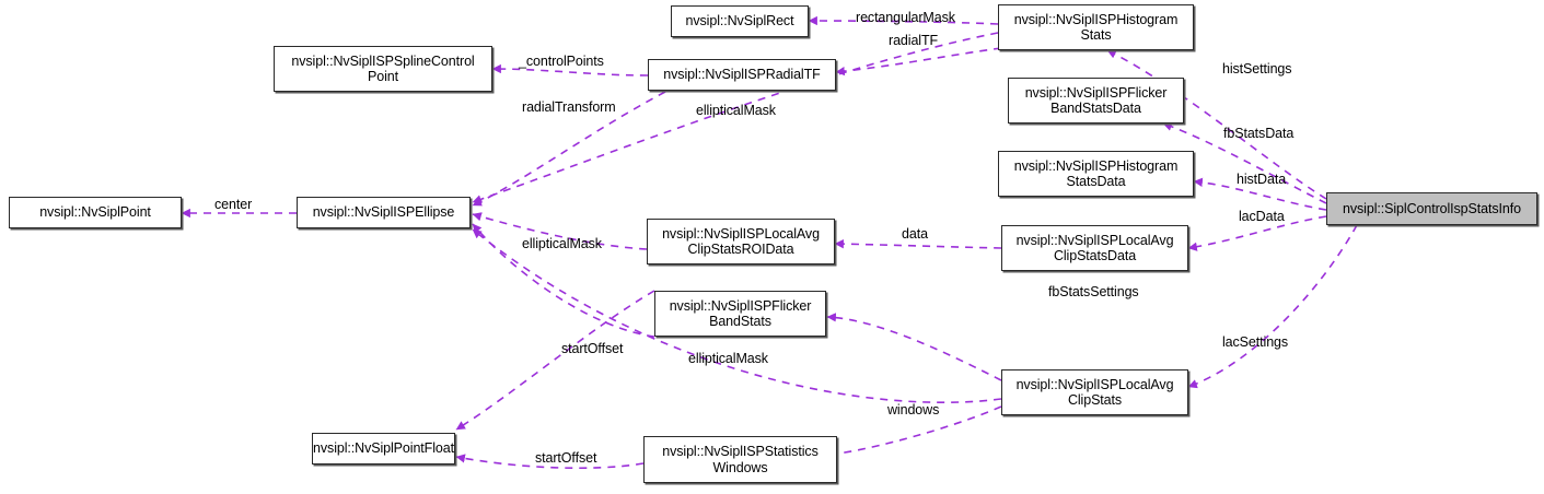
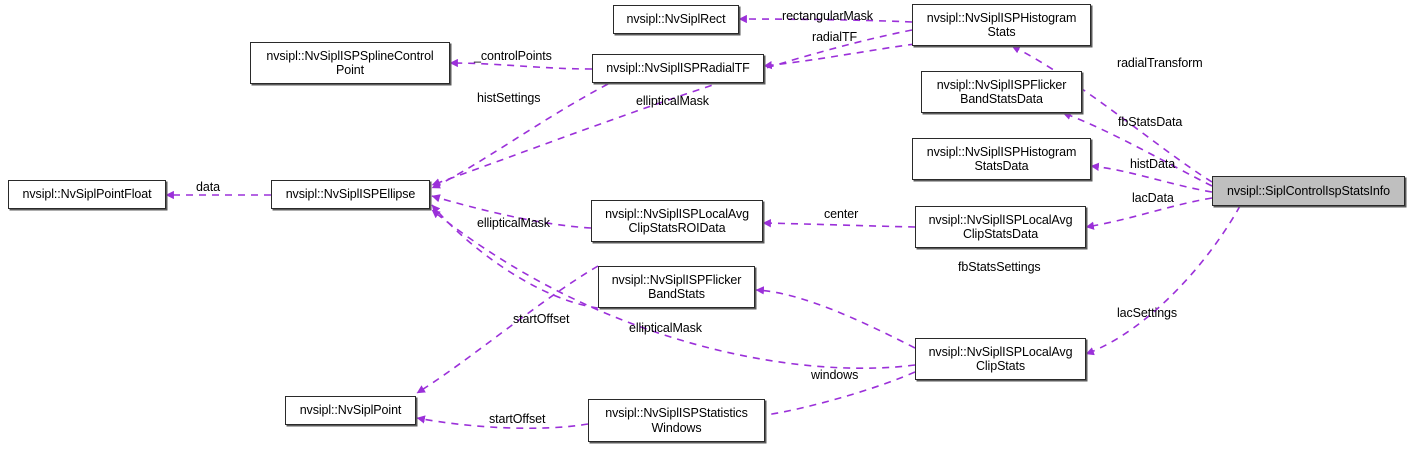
- nvsipl::NvSiplPoint
+ nvsipl::NvSiplPointFloat
  nvsipl::NvSiplISPEllipse
  nvsipl::NvSiplISPSplineControl
  Point
  nvsipl::NvSiplRect
  nvsipl::NvSiplISPRadialTF
  nvsipl::NvSiplISPLocalAvg
  ClipStatsROIData
  nvsipl::NvSiplISPFlicker
  BandStats
  nvsipl::NvSiplISPStatistics
  Windows
- nvsipl::NvSiplPointFloat
+ nvsipl::NvSiplPoint
  nvsipl::NvSiplISPHistogram
  Stats
  nvsipl::NvSiplISPFlicker
  BandStatsData
  nvsipl::NvSiplISPHistogram
  StatsData
  nvsipl::NvSiplISPLocalAvg
  ClipStatsData
  nvsipl::NvSiplISPLocalAvg
  ClipStats
  nvsipl::SiplControlIspStatsInfo
- center
+ data
  _controlPoints
- radialTransform
+ histSettings
  ellipticalMask
  rectangularMask
  radialTF
  ellipticalMask
- data
+ center
  ellipticalMask
  startOffset
  fbStatsSettings
  windows
  startOffset
- histSettings
+ radialTransform
  fbStatsData
  histData
  lacData
  lacSettings
